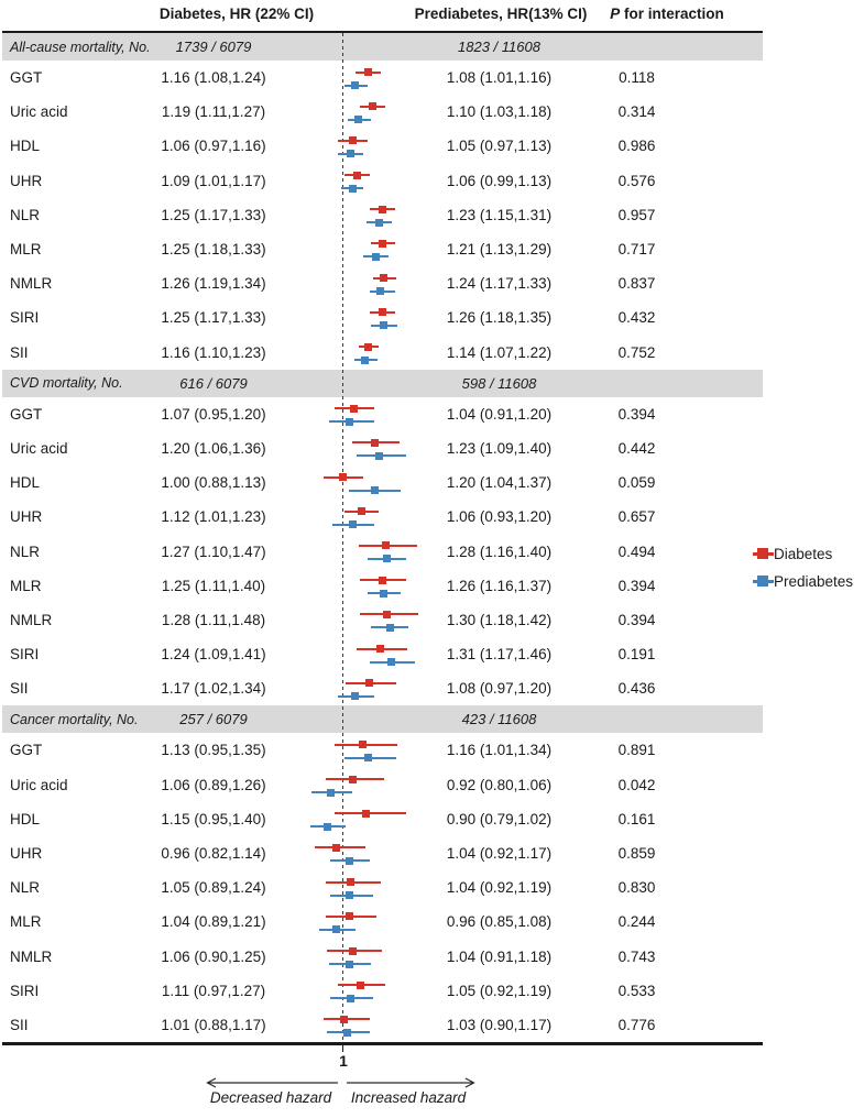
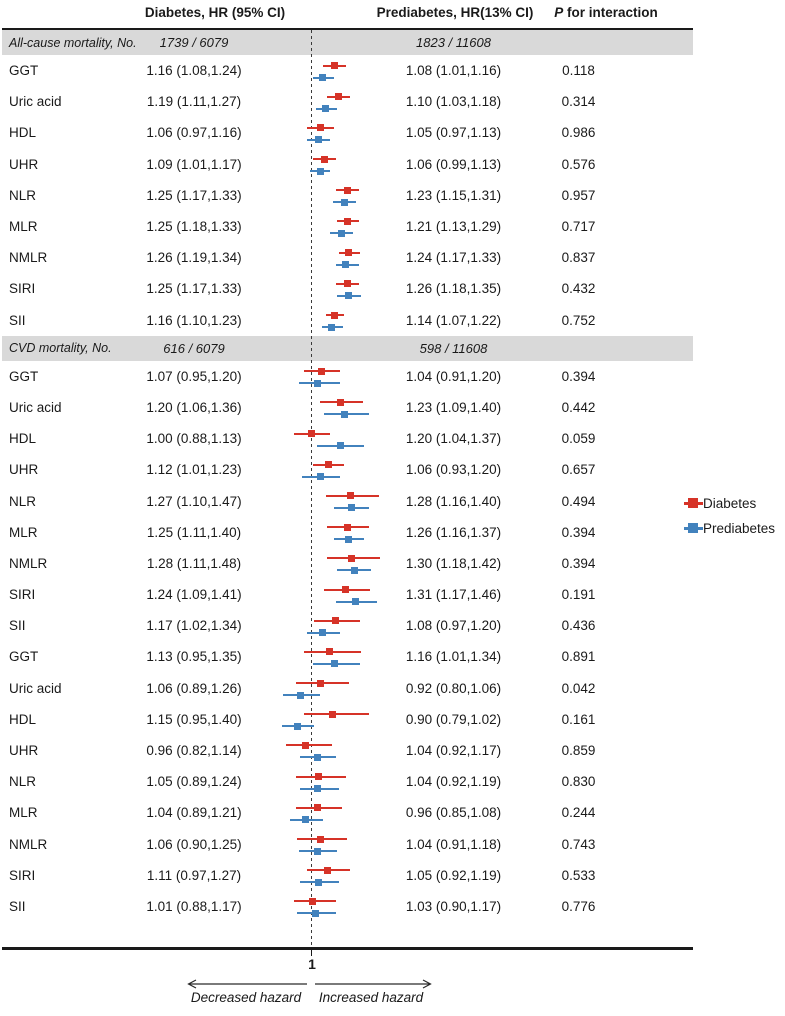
- Diabetes, HR (22% CI)
+ Diabetes, HR (95% CI)
  Prediabetes, HR(13% CI)
  P for interaction
  All-cause mortality, No
  1739 / 6079
  1823 / 11608
  GGT
  1.16 (1.08,1.24)
  1.08 (1.01,1.16)
  0.118
  Uric acid
  1.19 (1.11,1.27)
  1.10 (1.03,1.18)
  0.314
  HDL
  1.06 (0.97,1.16)
  1.05 (0.97,1.13)
  0.986
  UHR
  1.09 (1.01,1.17)
  1.06 (0.99,1.13)
  0.576
  NLR
  1.25 (1.17,1.33)
  1.23 (1.15,1.31)
  0.957
  MLR
  1.25 (1.18,1.33)
  1.21 (1.13,1.29)
  0.717
  NMLR
  1.26 (1.19,1.34)
  1.24 (1.17,1.33)
  0.837
  SIRI
  1.25 (1.17,1.33)
  1.26 (1.18,1.35)
  0.432
  SII
  1.16 (1.10,1.23)
  1.14 (1.07,1.22)
  0.752
  CVD mortality, No.
  616 / 6079
  598 / 11608
  GGT
  1.07 (0.95,1.20)
  1.04 (0.91,1.20)
  0.394
  Uric acid
  1.20 (1.06,1.36)
  1.23 (1.09,1.40)
  0.442
  HDL
  1.00 (0.88,1.13)
  1.20 (1.04,1.37)
  0.059
  UHR
  1.12 (1.01,1.23)
  1.06 (0.93,1.20)
  0.657
  NLR
  1.27 (1.10,1.47)
  1.28 (1.16,1.40)
  0.494
  MLR
  1.25 (1.11,1.40)
  1.26 (1.16,1.37)
  0.394
  NMLR
  1.28 (1.11,1.48)
  1.30 (1.18,1.42)
  0.394
  SIRI
  1.24 (1.09,1.41)
  1.31 (1.17,1.46)
  0.191
  SII
  1.17 (1.02,1.34)
  1.08 (0.97,1.20)
  0.436
- Cancer mortality, No.
- 257 / 6079
- 423 / 11608
  GGT
  1.13 (0.95,1.35)
  1.16 (1.01,1.34)
  0.891
  Uric acid
  1.06 (0.89,1.26)
  0.92 (0.80,1.06)
  0.042
  HDL
  1.15 (0.95,1.40)
  0.90 (0.79,1.02)
  0.161
  UHR
  0.96 (0.82,1.14)
  1.04 (0.92,1.17)
  0.859
  NLR
  1.05 (0.89,1.24)
  1.04 (0.92,1.19)
  0.830
  MLR
  1.04 (0.89,1.21)
  0.96 (0.85,1.08)
  0.244
  NMLR
  1.06 (0.90,1.25)
  1.04 (0.91,1.18)
  0.743
  SIRI
  1.11 (0.97,1.27)
  1.05 (0.92,1.19)
  0.533
  SII
  1.01 (0.88,1.17)
  1.03 (0.90,1.17)
  0.776
  1
  Decreased hazard
  Increased hazard
  Diabetes
  Prediabetes
